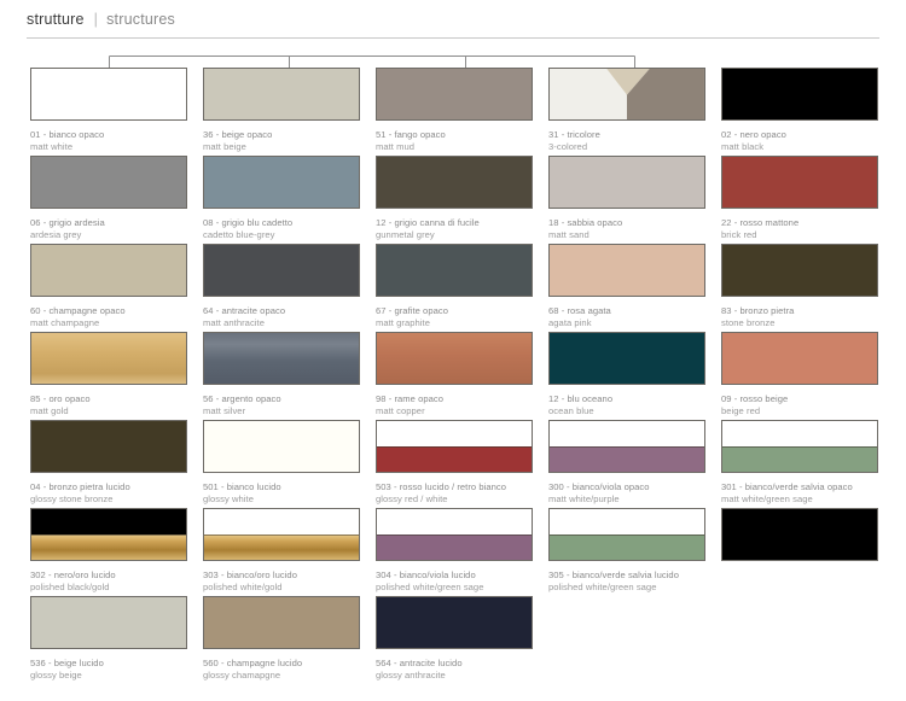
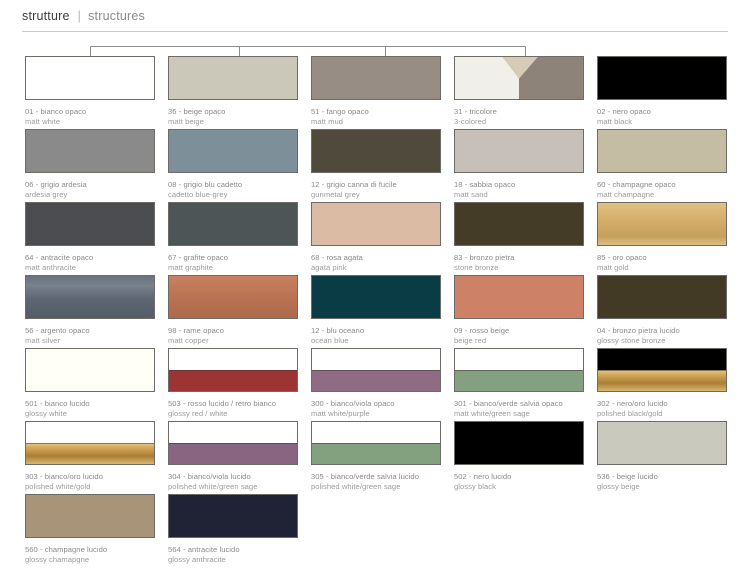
  strutture
  |
  structures
  01 - bianco opaco
  matt white
  36 - beige opaco
  matt beige
  51 - fango opaco
  matt mud
  31 - tricolore
  3-colored
  02 - nero opaco
  matt black
  06 - grigio ardesia
  ardesia grey
  08 - grigio blu cadetto
  cadetto blue-grey
  12 - grigio canna di fucile
  gunmetal grey
  18 - sabbia opaco
  matt sand
- 22 - rosso mattone
- brick red
  60 - champagne opaco
  matt champagne
  64 - antracite opaco
  matt anthracite
  67 - grafite opaco
  matt graphite
  68 - rosa agata
  agata pink
  83 - bronzo pietra
  stone bronze
  85 - oro opaco
  matt gold
  56 - argento opaco
  matt silver
  98 - rame opaco
  matt copper
  12 - blu oceano
  ocean blue
  09 - rosso beige
  beige red
  04 - bronzo pietra lucido
  glossy stone bronze
  501 - bianco lucido
  glossy white
  503 - rosso lucido / retro bianco
  glossy red / white
  300 - bianco/viola opaco
  matt white/purple
  301 - bianco/verde salvia opaco
  matt white/green sage
  302 - nero/oro lucido
  polished black/gold
  303 - bianco/oro lucido
  polished white/gold
  304 - bianco/viola lucido
  polished white/green sage
  305 - bianco/verde salvia lucido
  polished white/green sage
+ 502 - nero lucido
+ glossy black
  536 - beige lucido
  glossy beige
  560 - champagne lucido
  glossy chamapgne
  564 - antracite lucido
  glossy anthracite
